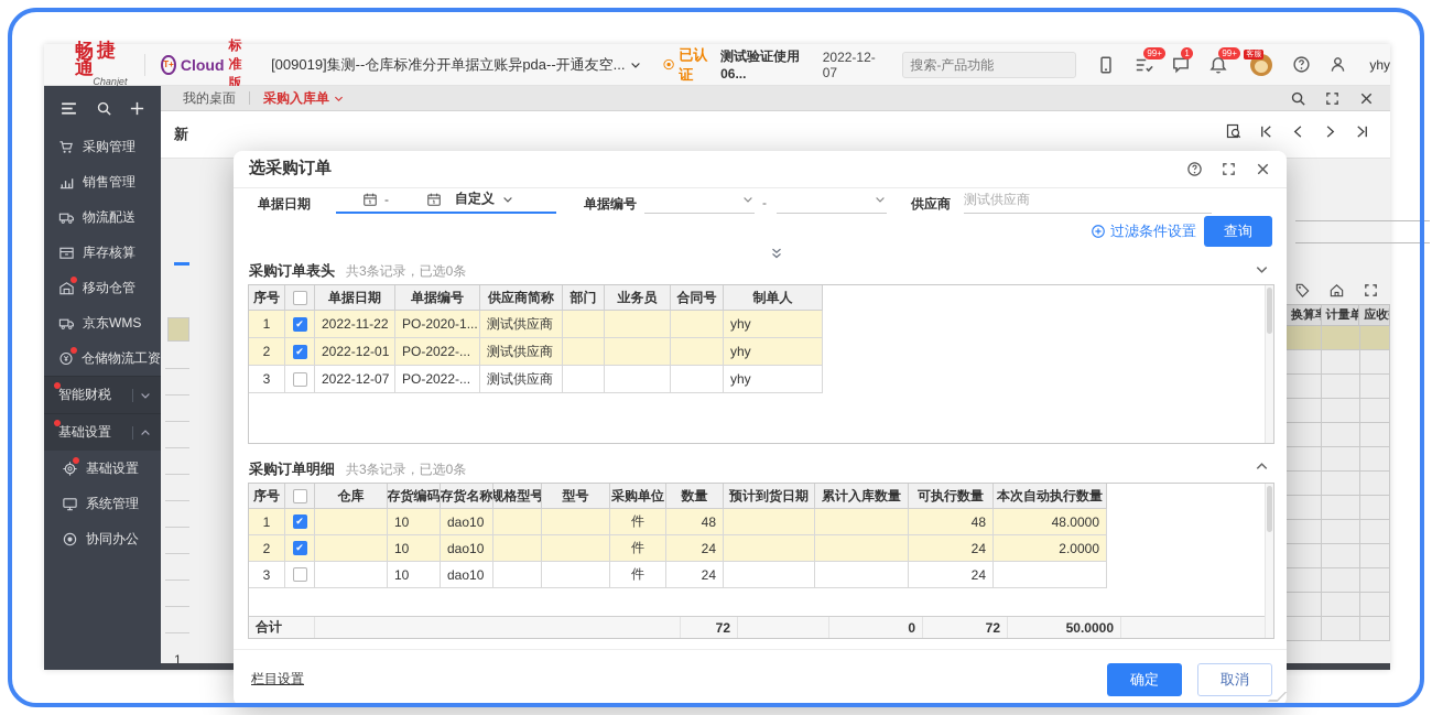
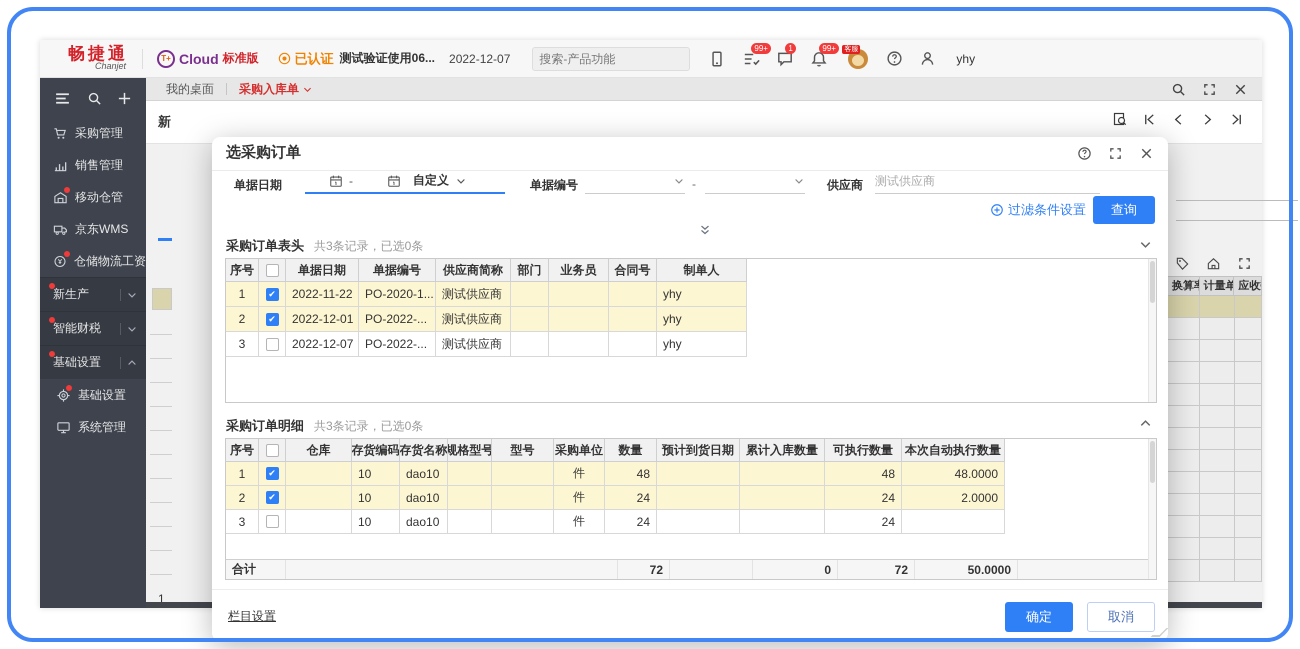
  畅捷通
  Chanjet
  T+
  Cloud
  标准版
- [009019]集测--仓库标准分开单据立账异pda--开通友空...
  已认证
  测试验证使用06...
  2022-12-07
  搜索-产品功能
  99+
  1
  99+
  yhy
  采购管理
  销售管理
- 物流配送
- 库存核算
  移动仓管
  京东WMS
  仓储物流工资
+ 新生产
  智能财税
  基础设置
  基础设置
  系统管理
- 协同办公
  我的桌面
  采购入库单
  新
  1
  选采购订单
  单据日期
  -
  自定义
  单据编号
  -
  供应商
  测试供应商
  过滤条件设置
  查询
  采购订单表头
  共3条记录，已选0条
  序号
  单据日期
  单据编号
  供应商简称
  部门
  业务员
  合同号
  制单人
  1
  2022-11-22
  PO-2020-1...
  测试供应商
  yhy
  2
  2022-12-01
  PO-2022-...
  测试供应商
  yhy
  3
  2022-12-07
  PO-2022-...
  测试供应商
  yhy
  采购订单明细
  共3条记录，已选0条
  序号
  仓库
  存货编码
  存货名称
  规格型号
  型号
  采购单位
  数量
  预计到货日期
  累计入库数量
  可执行数量
  本次自动执行数量
  1
  10
  dao10
  件
  48
  48
  48.0000
  2
  10
  dao10
  件
  24
  24
  2.0000
  3
  10
  dao10
  件
  24
  24
  合计
  72
  0
  72
  50.0000
  栏目设置
  确定
  取消
